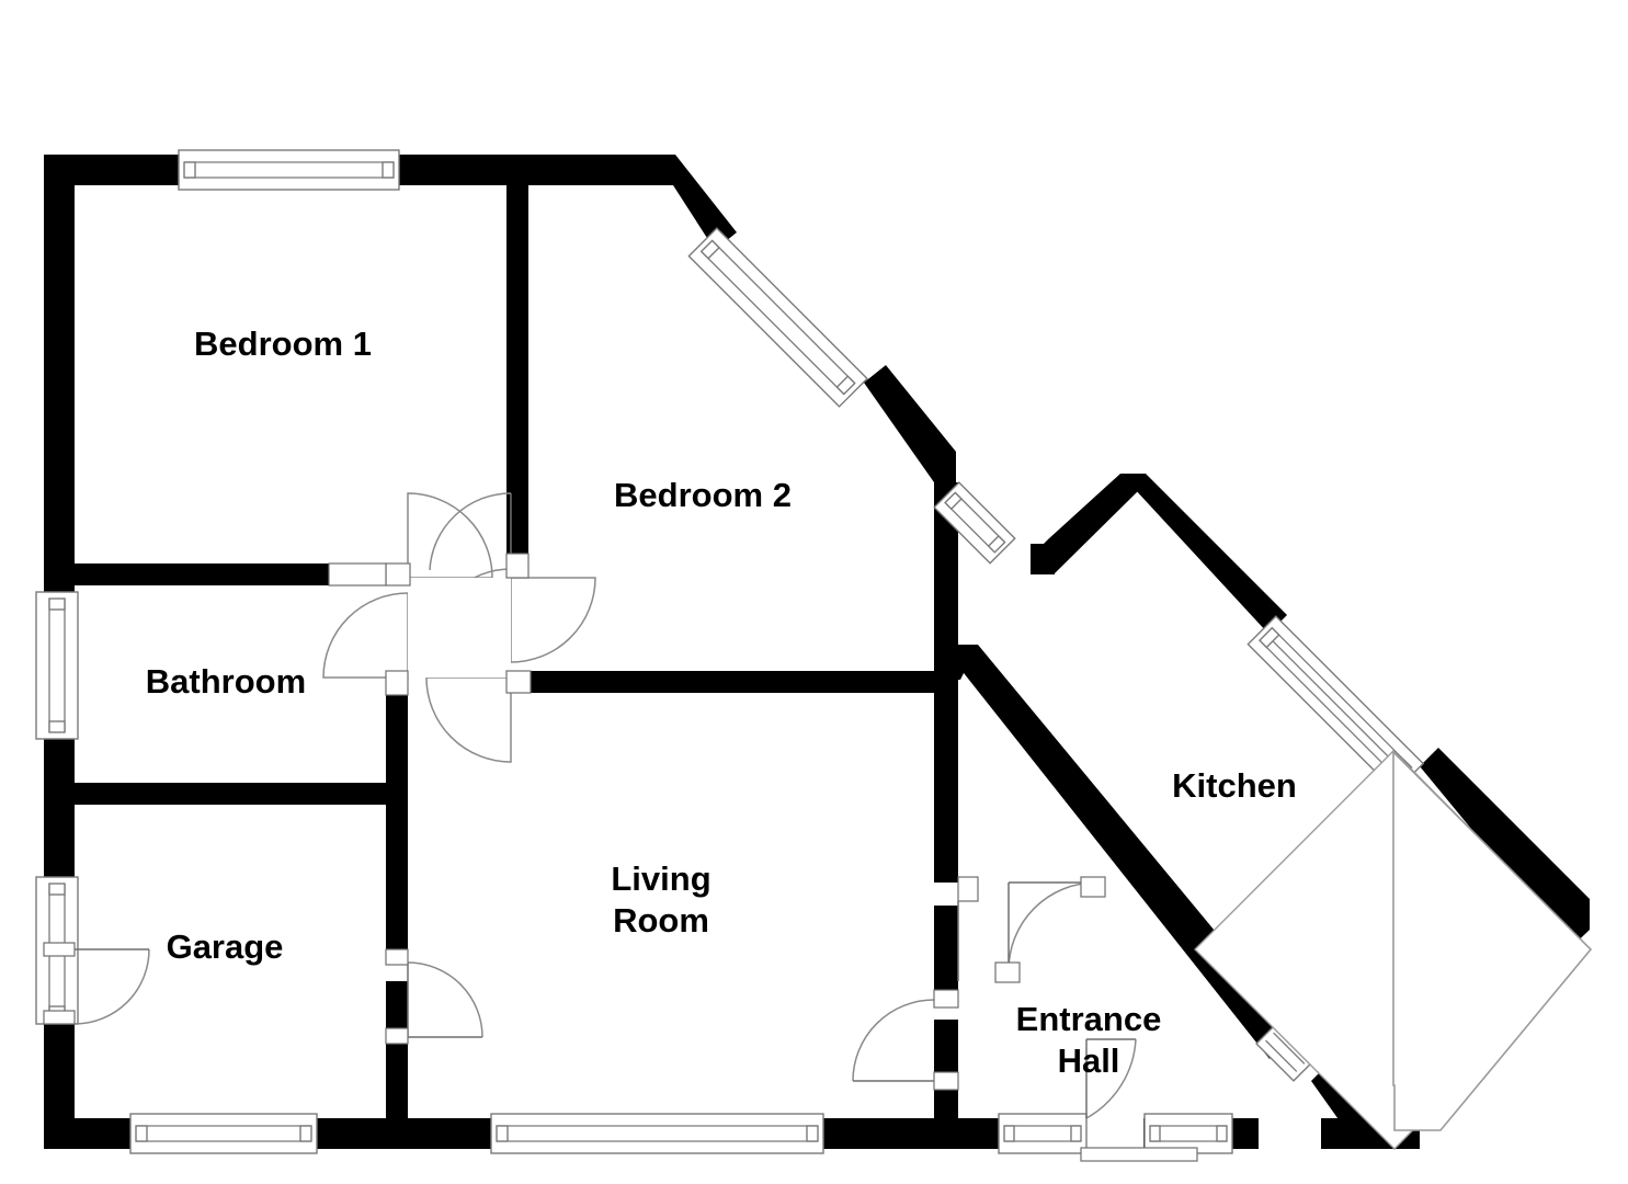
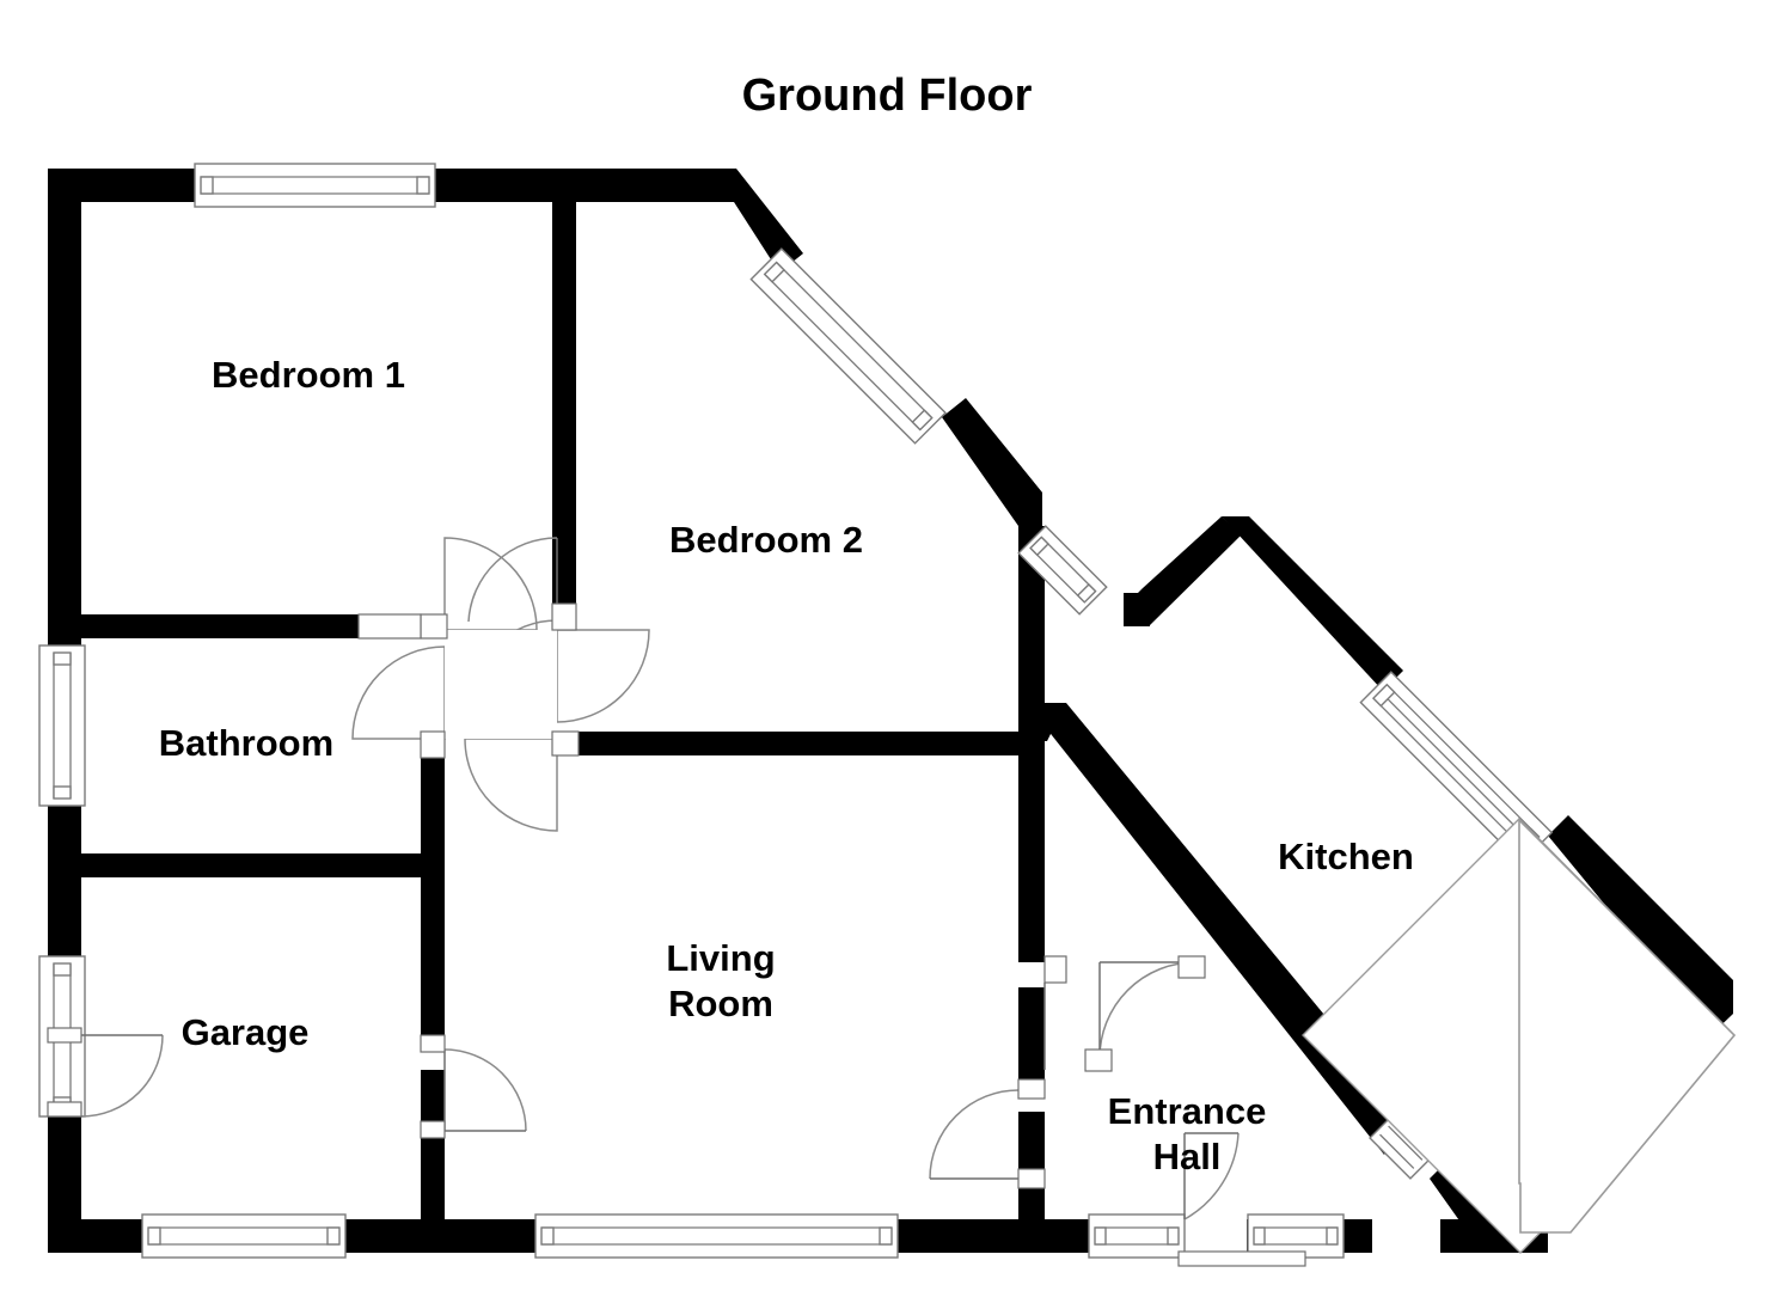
+ Ground Floor
  Bedroom 1
  Bedroom 2
  Bathroom
  Garage
  Living
  Room
  Kitchen
  Entrance
  Hall
